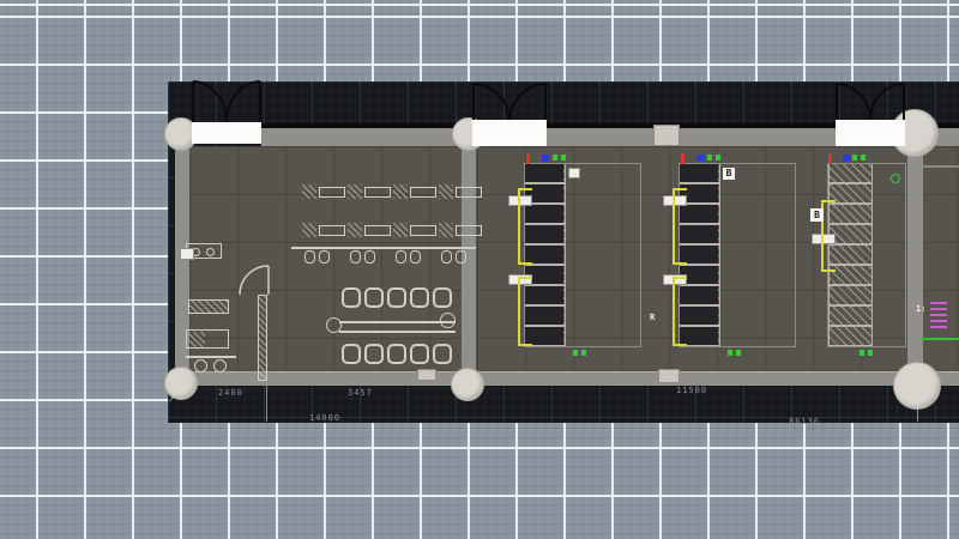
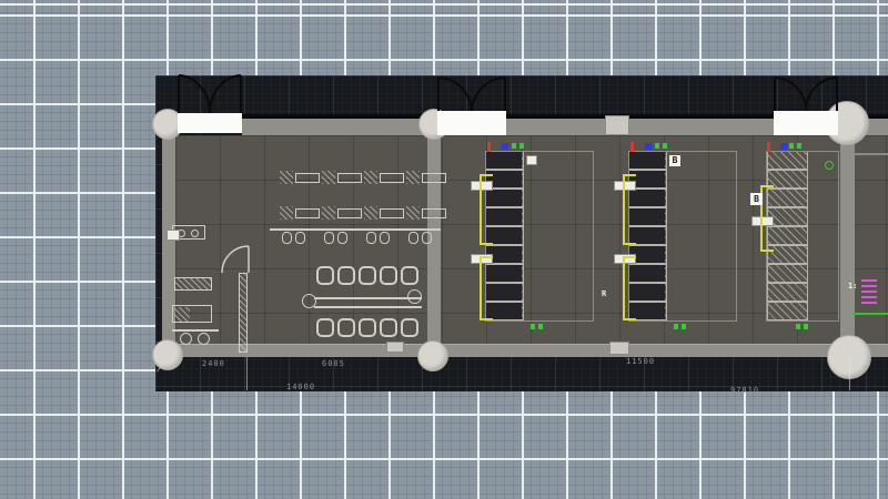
  B
  B
  R
  1:
  2400
- 3457
+ 6005
  11500
  14000
- 86136
+ 97810
